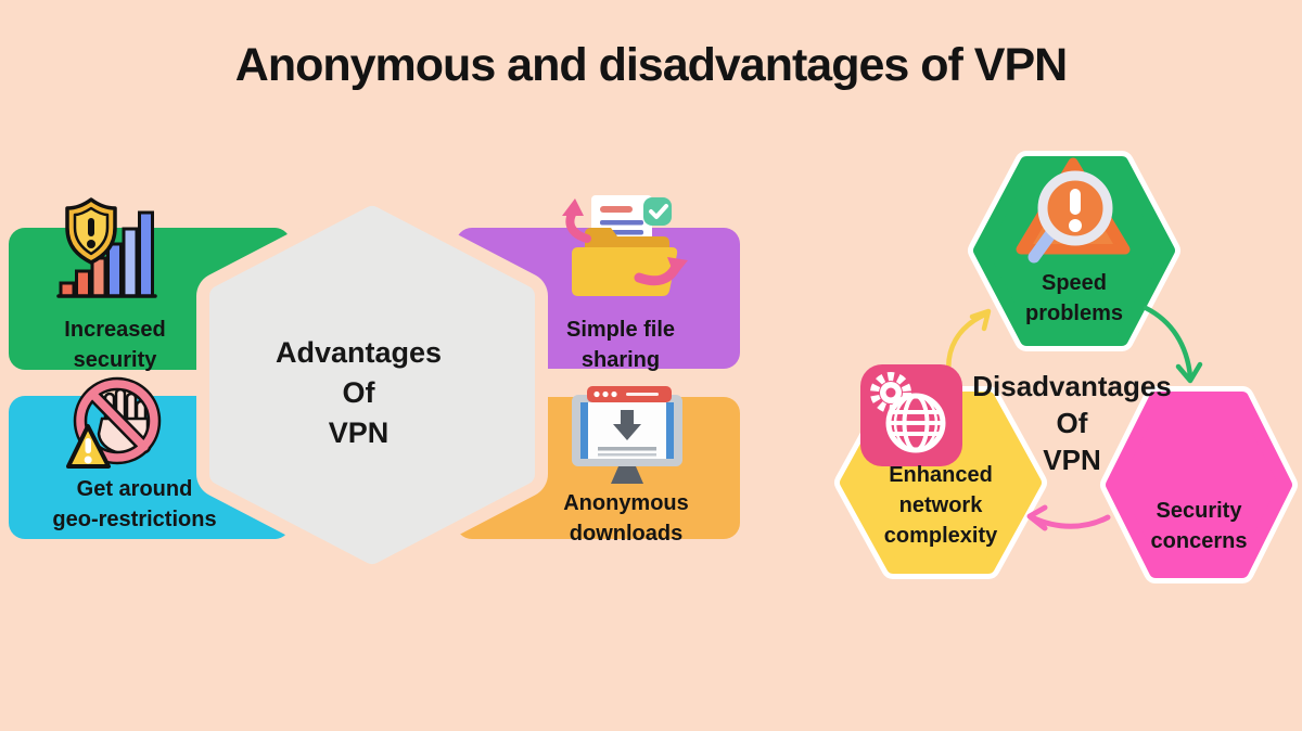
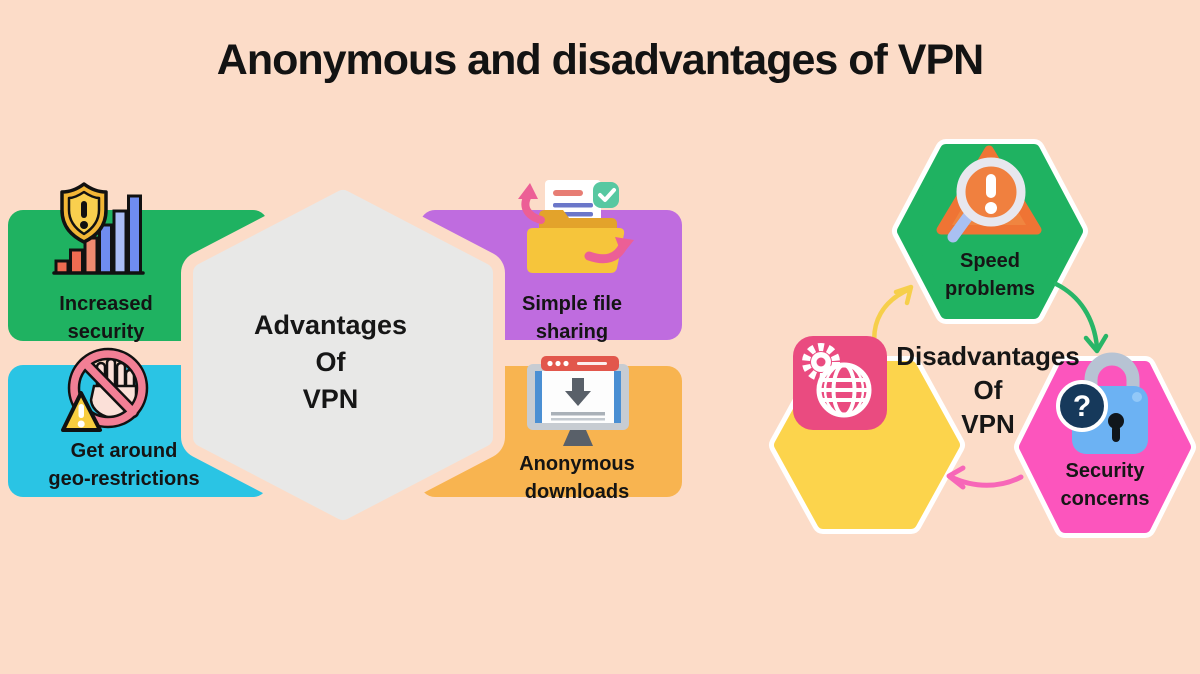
  Anonymous and disadvantages of VPN
+ ?
  Increased
  security
  Get around
  geo-restrictions
  Simple file
  sharing
  Anonymous
  downloads
  Advantages
  Of
  VPN
  Disadvantages
  Of
  VPN
  Speed
  problems
  Security
  concerns
- Enhanced
- network
- complexity
